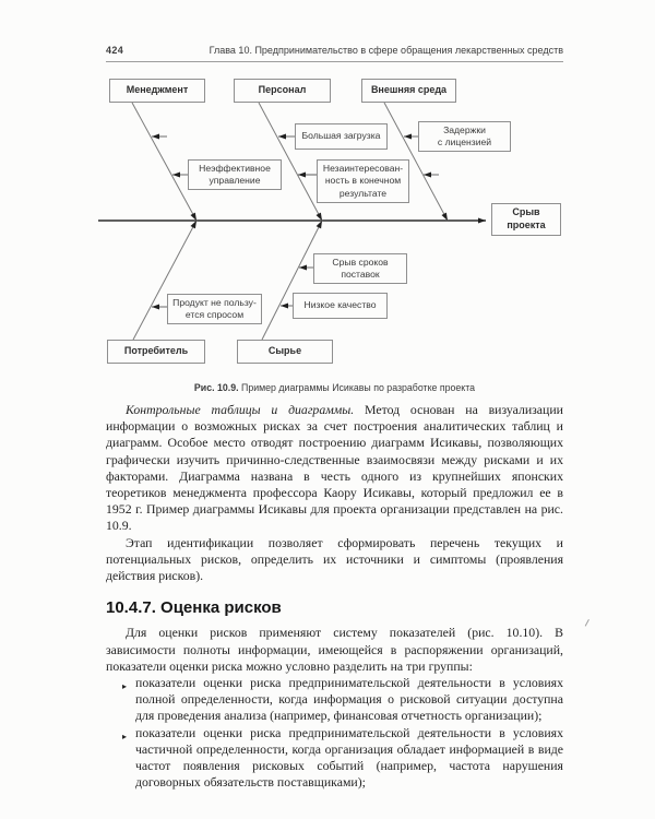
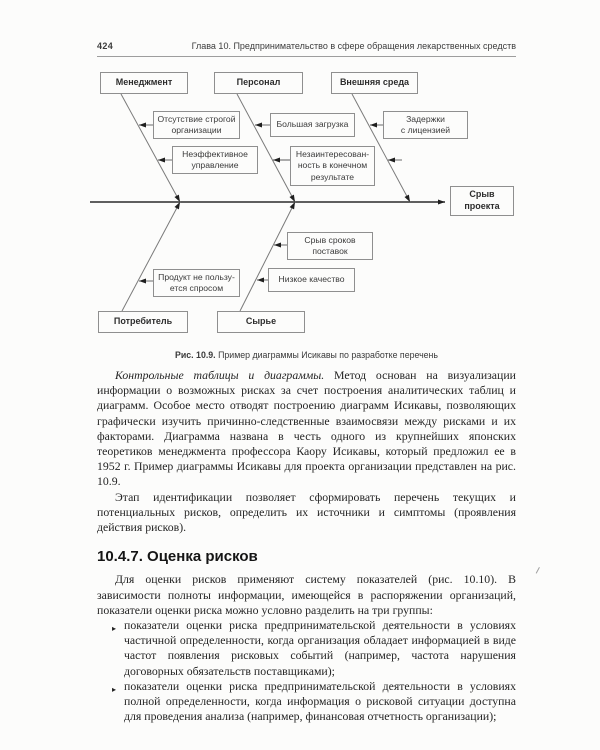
  424
  Глава 10. Предпринимательство в сфере обращения лекарственных средств
  Менеджмент
  Персонал
  Внешняя среда
+ Отсутствие строгой
+ организации
  Большая загрузка
  Задержки
  с лицензией
  Неэффективное
  управление
  Незаинтересован-
  ность в конечном
  результате
  Срыв
  проекта
  Срыв сроков
  поставок
  Продукт не пользу-
  ется спросом
  Низкое качество
  Потребитель
  Сырье
- Рис. 10.9. Пример диаграммы Исикавы по разработке проекта
+ Рис. 10.9. Пример диаграммы Исикавы по разработке перечень
  Контрольные таблицы и диаграммы. Метод основан на визуализации информации о возможных рисках за счет построения аналитических таблиц и диаграмм. Особое место отводят построению диаграмм Исикавы, позволяющих графически изучить причинно-следственные взаимосвязи между рисками и их факторами. Диаграмма названа в честь одного из крупнейших японских теоретиков менеджмента профессора Каору Исикавы, который предложил ее в 1952 г. Пример диаграммы Исикавы для проекта организации представлен на рис. 10.9.
  Этап идентификации позволяет сформировать перечень текущих и потенциальных рисков, определить их источники и симптомы (проявления действия рисков).
  10.4.7. Оценка рисков
  Для оценки рисков применяют систему показателей (рис. 10.10). В зависимости полноты информации, имеющейся в распоряжении организаций, показатели оценки риска можно условно разделить на три группы:
  ▸
- показатели оценки риска предпринимательской деятельности в условиях полной определенности, когда информация о рисковой ситуации доступна для проведения анализа (например, финансовая отчетность организации);
+ показатели оценки риска предпринимательской деятельности в условиях частичной определенности, когда организация обладает информацией в виде частот появления рисковых событий (например, частота нарушения договорных обязательств поставщиками);
  ▸
- показатели оценки риска предпринимательской деятельности в условиях частичной определенности, когда организация обладает информацией в виде частот появления рисковых событий (например, частота нарушения договорных обязательств поставщиками);
+ показатели оценки риска предпринимательской деятельности в условиях полной определенности, когда информация о рисковой ситуации доступна для проведения анализа (например, финансовая отчетность организации);
